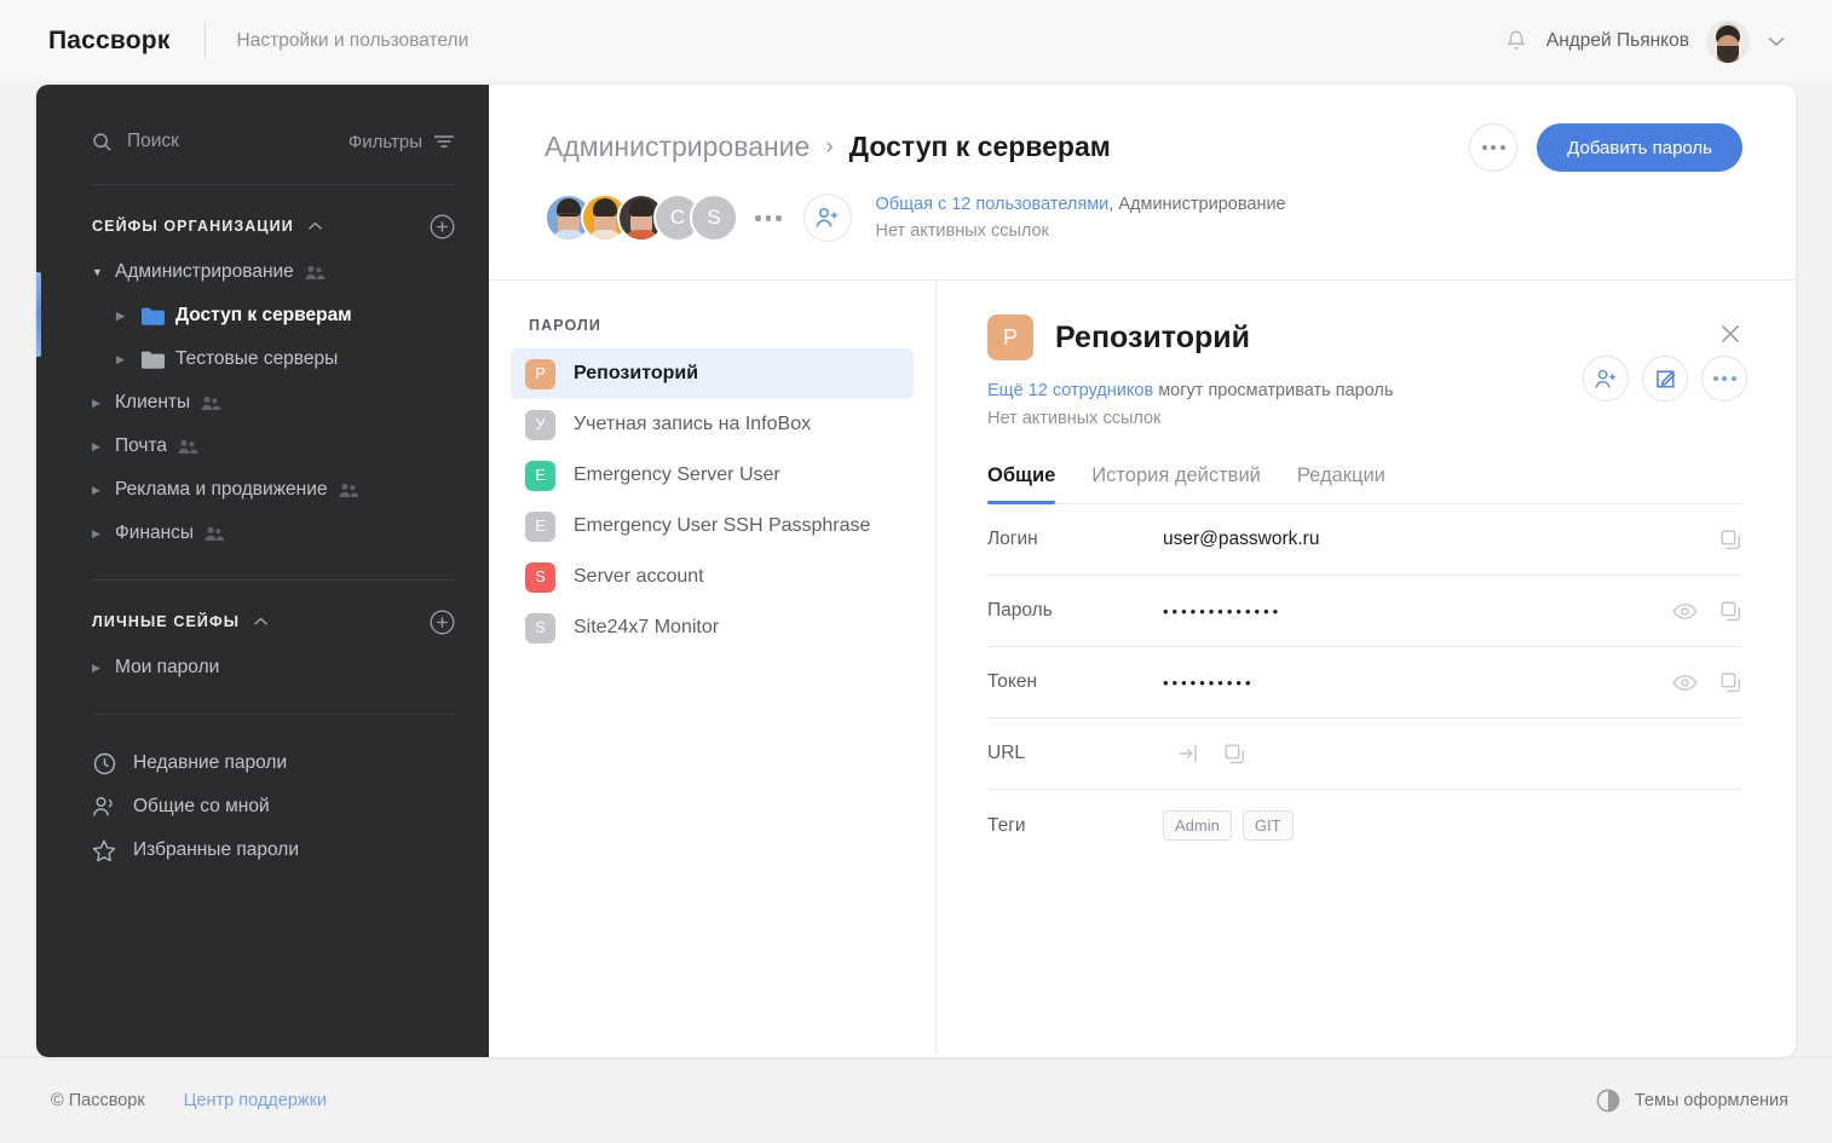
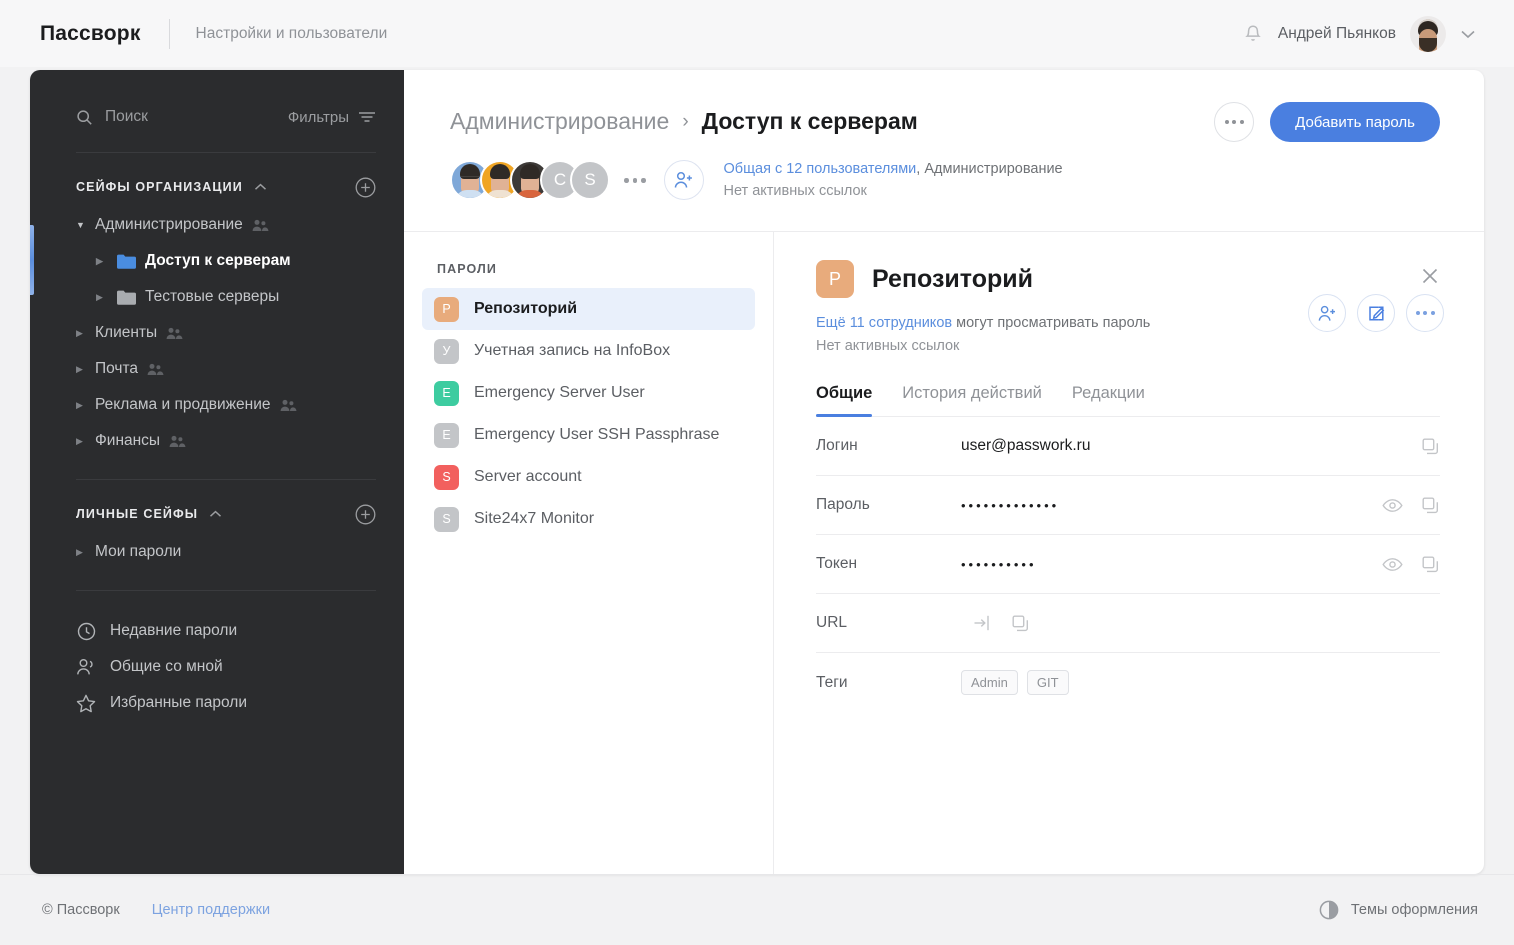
  Пассворк
  Настройки и пользователи
  Андрей Пьянков
  Поиск
  Фильтры
  СЕЙФЫ ОРГАНИЗАЦИИ
  ▼
  Администрирование
  ▶
  Доступ к серверам
  ▶
  Тестовые серверы
  ▶
  Клиенты
  ▶
  Почта
  ▶
  Реклама и продвижение
  ▶
  Финансы
  ЛИЧНЫЕ СЕЙФЫ
  ▶
  Мои пароли
  Недавние пароли
  Общие со мной
  Избранные пароли
  Администрирование
  ›
  Доступ к серверам
  Добавить пароль
  C
  S
  Общая с 12 пользователями, Администрирование
  Нет активных ссылок
  ПАРОЛИ
  P
  Репозиторий
  У
  Учетная запись на InfoBox
  E
  Emergency Server User
  E
  Emergency User SSH Passphrase
  S
  Server account
  S
  Site24x7 Monitor
  P
  Репозиторий
- Ещё 12 сотрудников могут просматривать пароль
+ Ещё 11 сотрудников могут просматривать пароль
  Нет активных ссылок
  Общие
  История действий
  Редакции
  Логин
  user@passwork.ru
  Пароль
  •••••••••••••
  Токен
  ••••••••••
  URL
  Теги
  Admin
  GIT
  © Пассворк
  Центр поддержки
  Темы оформления
